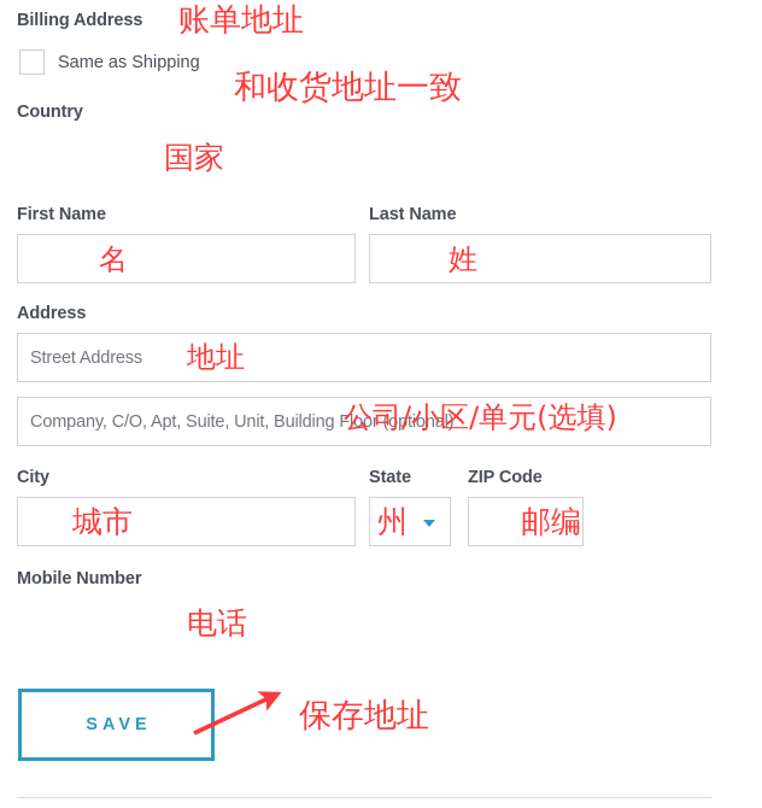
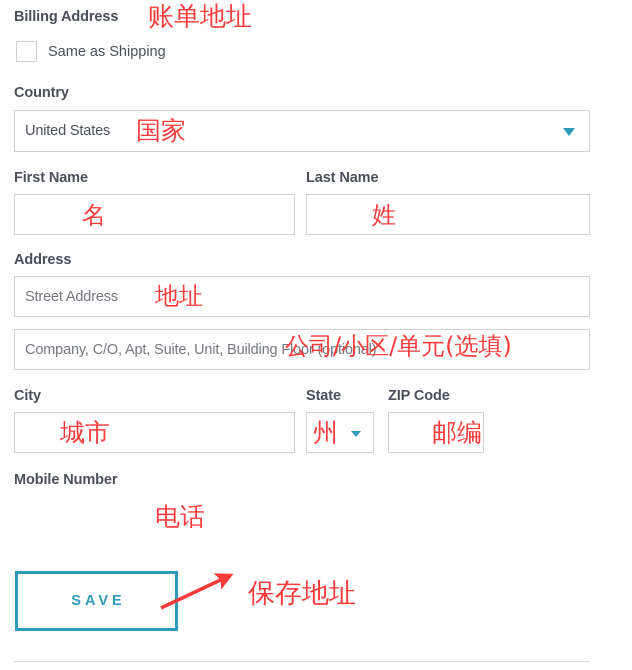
  Billing Address
  Same as Shipping
  Country
+ United States
  First Name
  Last Name
  Address
  Street Address
  Company, C/O, Apt, Suite, Unit, Building Floor (optional)
  City
  State
  ZIP Code
  Mobile Number
  SAVE
  账单地址
- 和收货地址一致
  国家
  名
  姓
  地址
  公司/小区/单元(选填)
  城市
  州
  邮编
  电话
  保存地址
